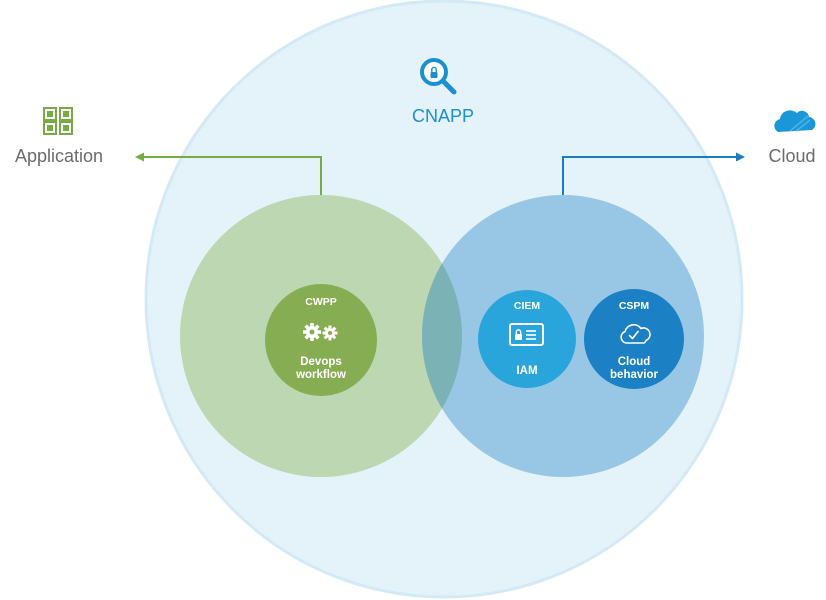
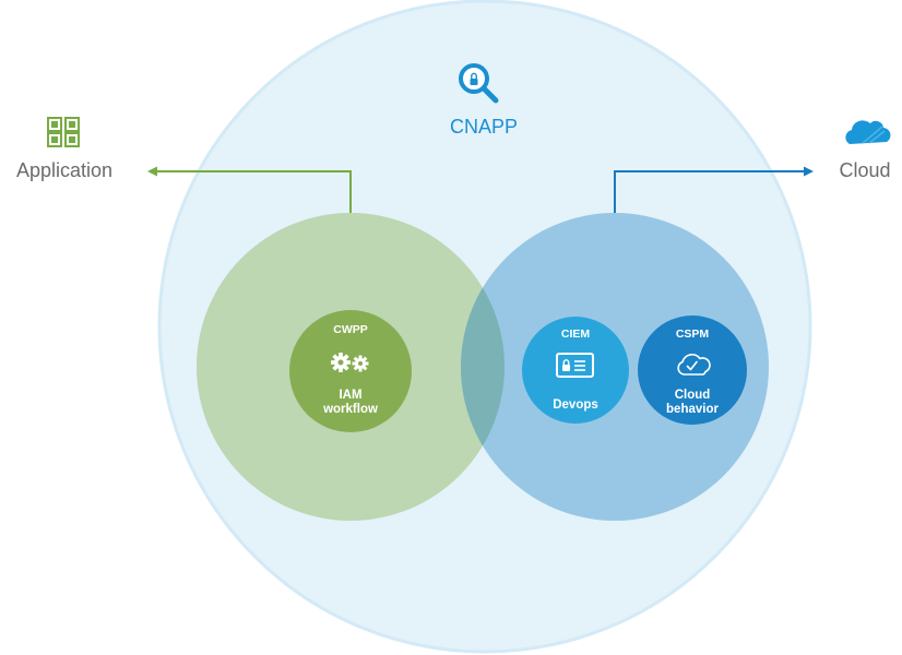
  CNAPP
  Application
  Cloud
  CWPP
- Devops
+ IAM
  workflow
  CIEM
- IAM
+ Devops
  CSPM
  Cloud
  behavior
